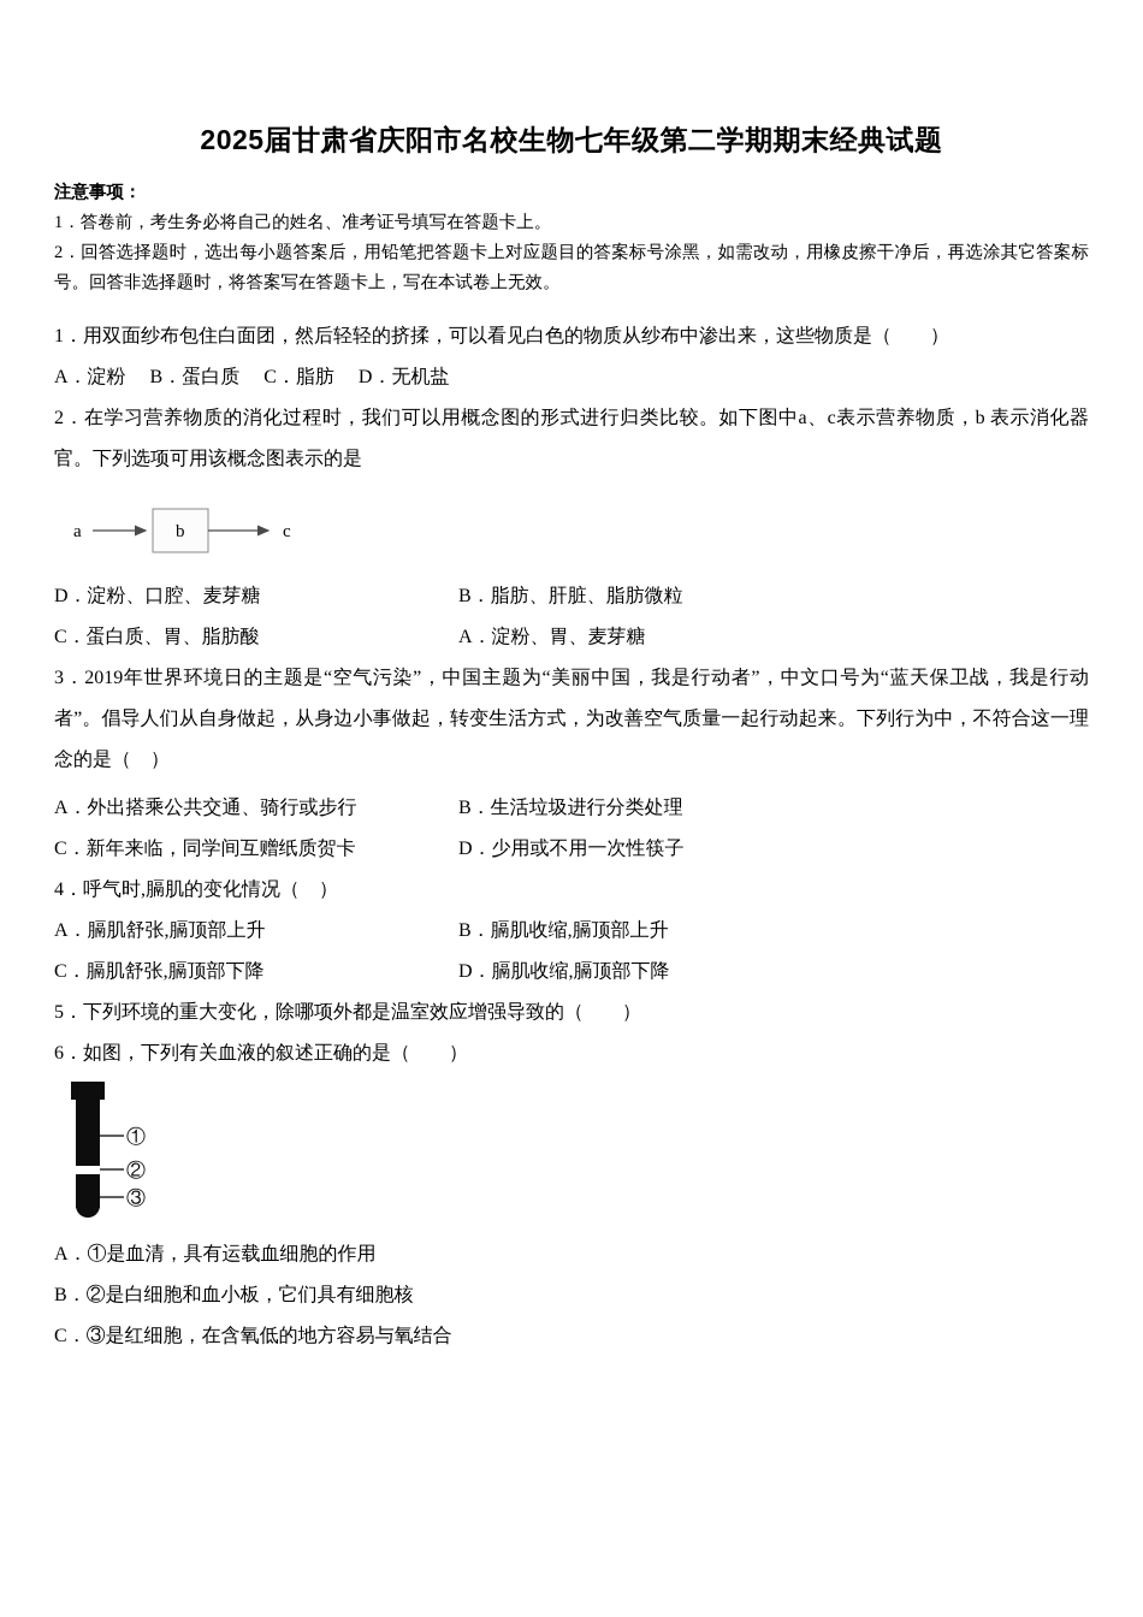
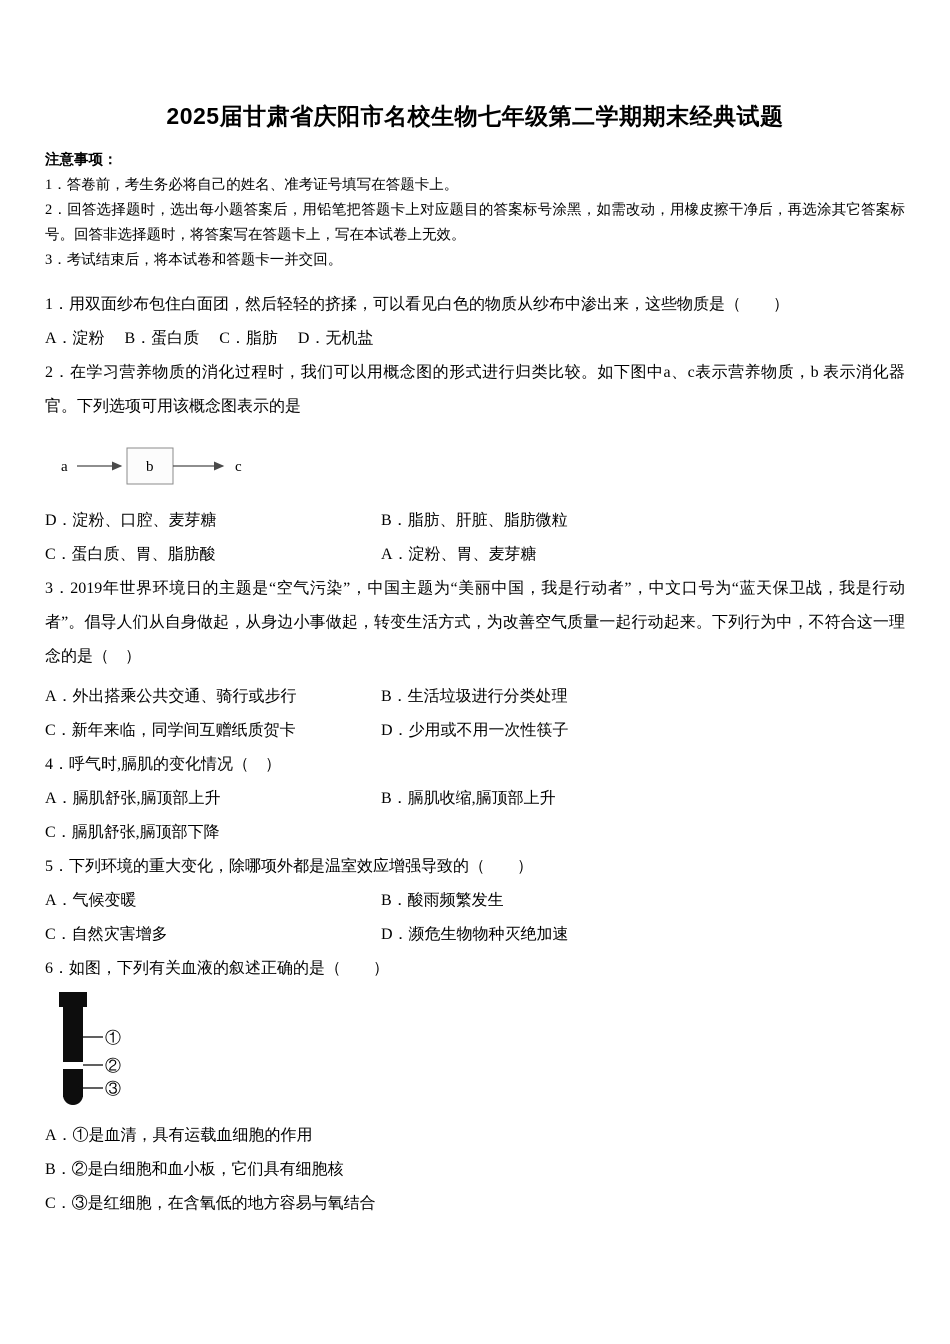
  2025届甘肃省庆阳市名校生物七年级第二学期期末经典试题
  注意事项：
  1．答卷前，考生务必将自己的姓名、准考证号填写在答题卡上。
  2．回答选择题时，选出每小题答案后，用铅笔把答题卡上对应题目的答案标号涂黑，如需改动，用橡皮擦干净后，再选涂其它答案标号。回答非选择题时，将答案写在答题卡上，写在本试卷上无效。
+ 3．考试结束后，将本试卷和答题卡一并交回。
  1．用双面纱布包住白面团，然后轻轻的挤揉，可以看见白色的物质从纱布中渗出来，这些物质是（ ）
  A．淀粉 B．蛋白质 C．脂肪 D．无机盐
  2．在学习营养物质的消化过程时，我们可以用概念图的形式进行归类比较。如下图中a、c表示营养物质，b 表示消化器官。下列选项可用该概念图表示的是
  a
  b
  c
  D．淀粉、口腔、麦芽糖
  B．脂肪、肝脏、脂肪微粒
  C．蛋白质、胃、脂肪酸
  A．淀粉、胃、麦芽糖
  3．2019年世界环境日的主题是“空气污染”，中国主题为“美丽中国，我是行动者”，中文口号为“蓝天保卫战，我是行动者”。倡导人们从自身做起，从身边小事做起，转变生活方式，为改善空气质量一起行动起来。下列行为中，不符合这一理念的是（ ）
  A．外出搭乘公共交通、骑行或步行
  B．生活垃圾进行分类处理
  C．新年来临，同学间互赠纸质贺卡
  D．少用或不用一次性筷子
  4．呼气时,膈肌的变化情况（ ）
  A．膈肌舒张,膈顶部上升
  B．膈肌收缩,膈顶部上升
  C．膈肌舒张,膈顶部下降
- D．膈肌收缩,膈顶部下降
  5．下列环境的重大变化，除哪项外都是温室效应增强导致的（ ）
+ A．气候变暖
+ B．酸雨频繁发生
+ C．自然灾害增多
+ D．濒危生物物种灭绝加速
  6．如图，下列有关血液的叙述正确的是（ ）
  ①
  ②
  ③
  A．①是血清，具有运载血细胞的作用
  B．②是白细胞和血小板，它们具有细胞核
  C．③是红细胞，在含氧低的地方容易与氧结合
